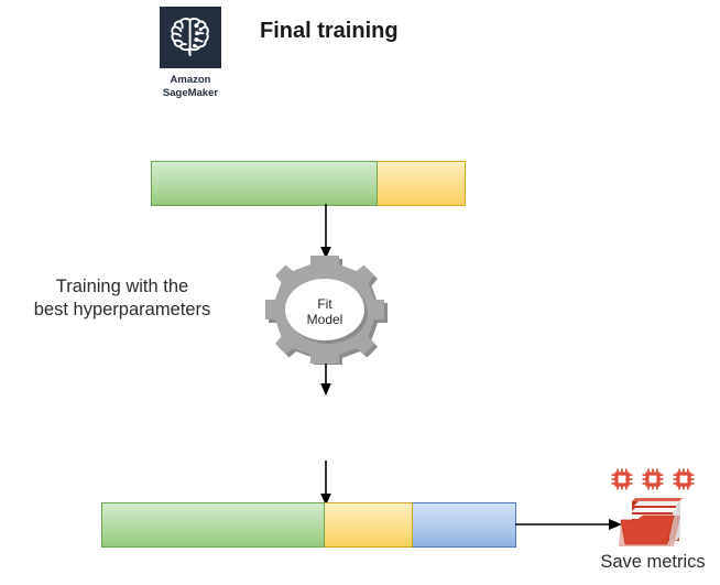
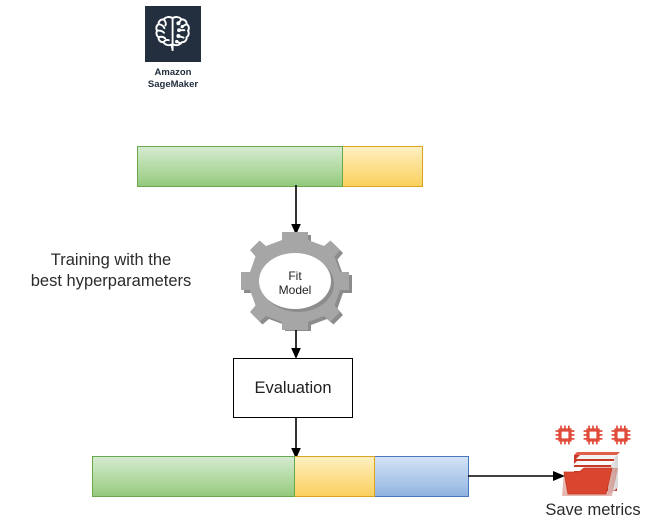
  Amazon
  SageMaker
- Final training
  Training with the
  best hyperparameters
  Fit
  Model
+ Evaluation
  Save metrics
